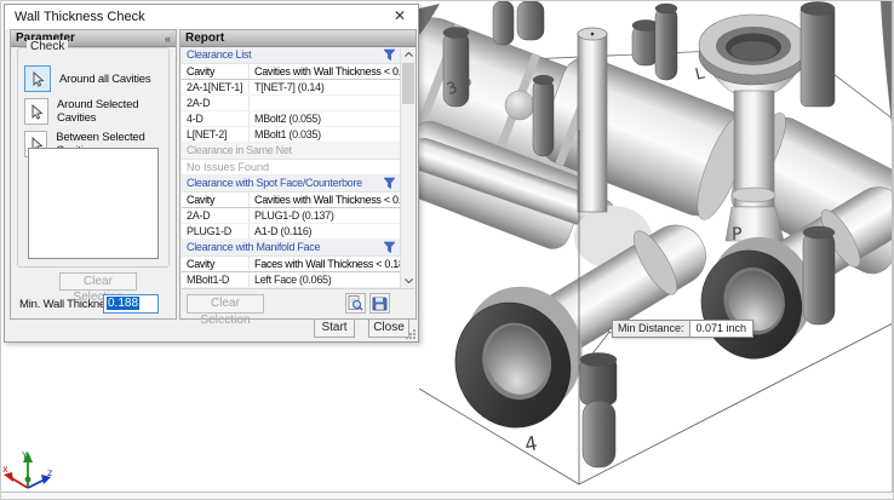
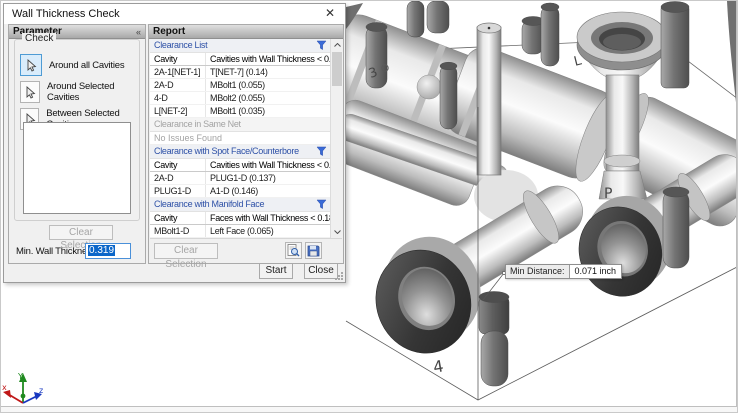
  P
  x
  Y
  z
  Min Distance:
  0.071 inch
  Wall Thickness Check
  ✕
  Parameter
  «
  Check
  Around all Cavities
  Around Selected Cavities
  Clear Selec
  Min. Wall Thickn
- 0.188
+ 0.319
  Report
  Clearance List
  Cavity
  Cavities with Wall Thickness < 0
  2A-1[NET-1]
  T[NET-7] (0.14)
  2A-D
+ MBolt1 (0.055)
  4-D
  MBolt2 (0.055)
  L[NET-2]
  MBolt1 (0.035)
  Clearance in Same Net
  No Issues Found
  Clearance with Spot Face/Counterbore
  Cavity
  Cavities with Wall Thickness < 0
  2A-D
  PLUG1-D (0.137)
  PLUG1-D
- A1-D (0.116)
+ A1-D (0.146)
  Clearance with Manifold Face
  Cavity
  Faces with Wall Thickness < 0.1
  MBolt1-D
  Left Face (0.065)
  Clear Selection
  Start
  Close
